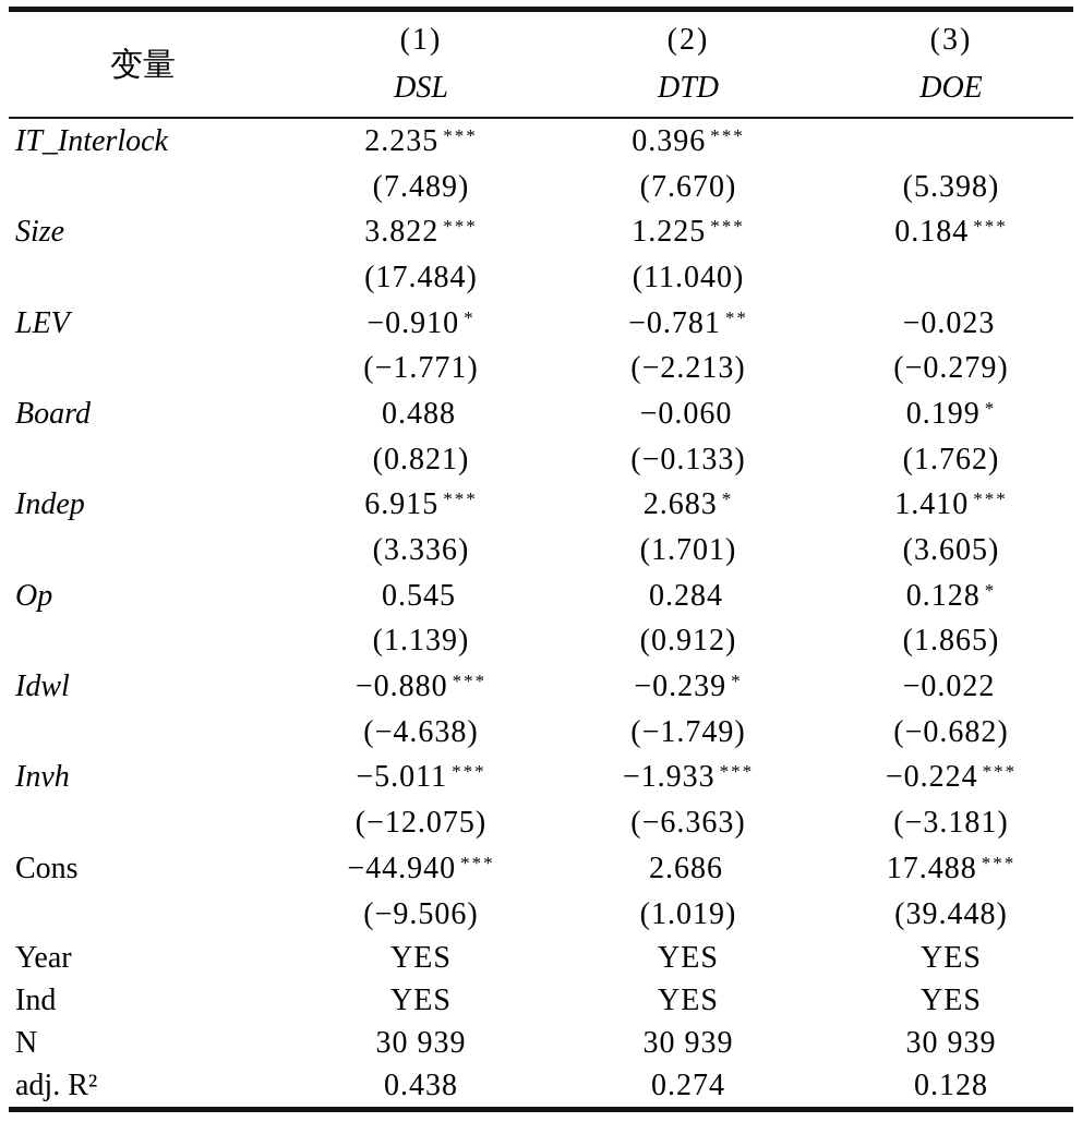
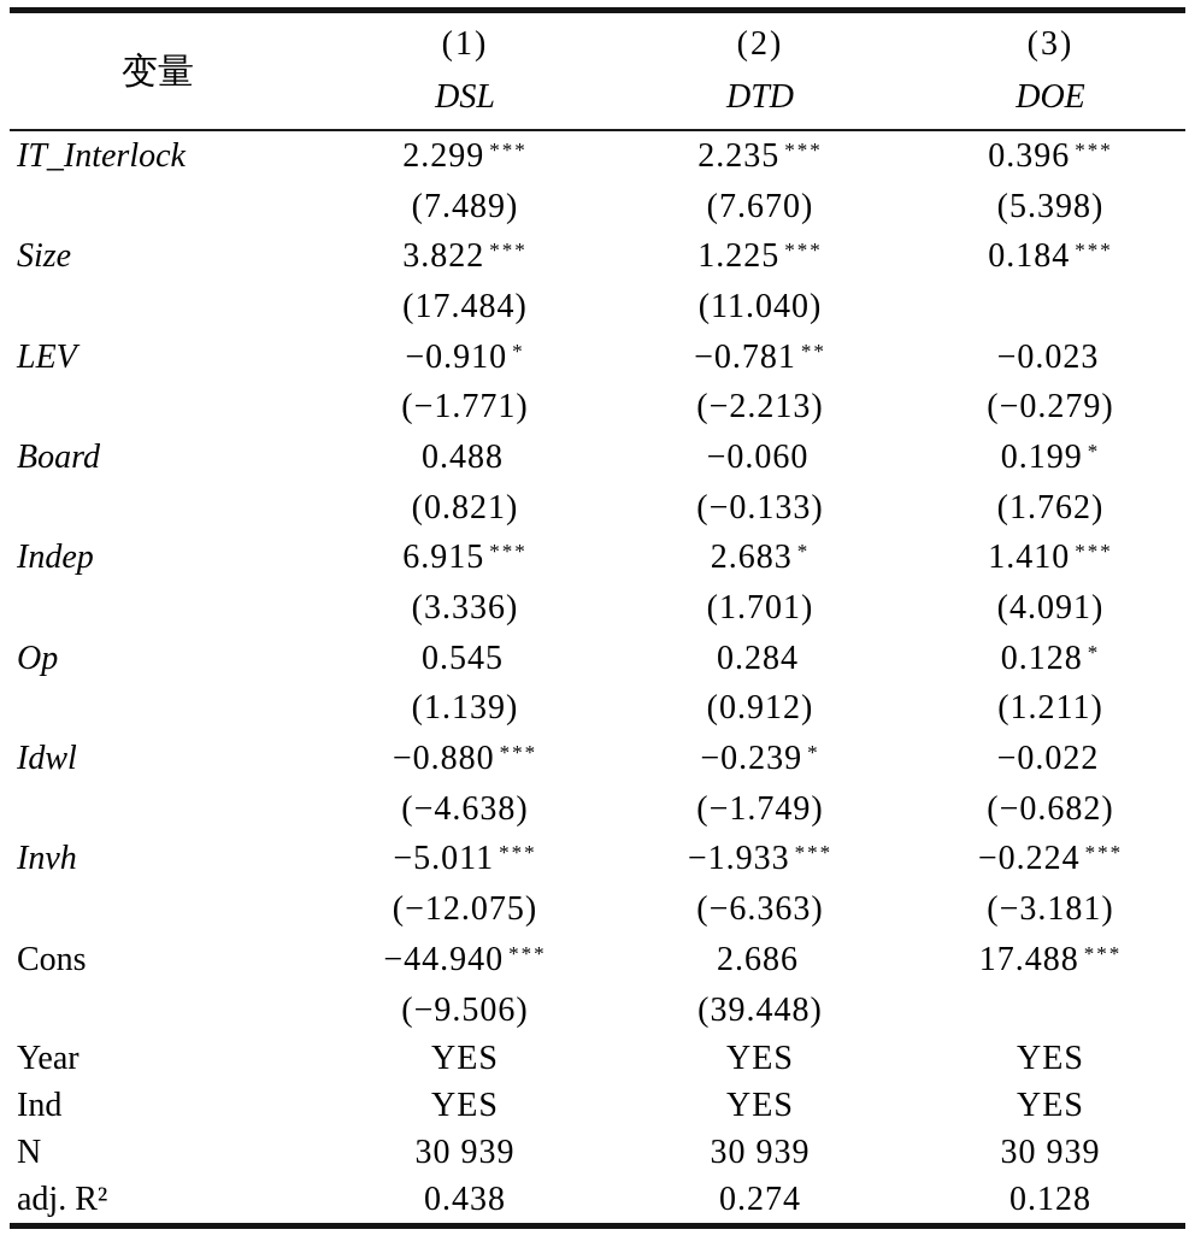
  变量
  (1)
  DSL
  (2)
  DTD
  (3)
  DOE
  IT_Interlock
+ 2.299 ***
  2.235 ***
  0.396 ***
  (7.489)
  (7.670)
  (5.398)
  Size
  3.822 ***
  1.225 ***
  0.184 ***
  (17.484)
  (11.040)
  LEV
  −0.910 *
  −0.781 **
  −0.023
  (−1.771)
  (−2.213)
  (−0.279)
  Board
  0.488
  −0.060
  0.199 *
  (0.821)
  (−0.133)
  (1.762)
  Indep
  6.915 ***
  2.683 *
  1.410 ***
  (3.336)
  (1.701)
- (3.605)
+ (4.091)
  Op
  0.545
  0.284
  0.128 *
  (1.139)
  (0.912)
- (1.865)
+ (1.211)
  Idwl
  −0.880 ***
  −0.239 *
  −0.022
  (−4.638)
  (−1.749)
  (−0.682)
  Invh
  −5.011 ***
  −1.933 ***
  −0.224 ***
  (−12.075)
  (−6.363)
  (−3.181)
  Cons
  −44.940 ***
  2.686
  17.488 ***
  (−9.506)
- (1.019)
  (39.448)
  Year
  YES
  YES
  YES
  Ind
  YES
  YES
  YES
  N
  30 939
  30 939
  30 939
  adj. R²
  0.438
  0.274
  0.128
